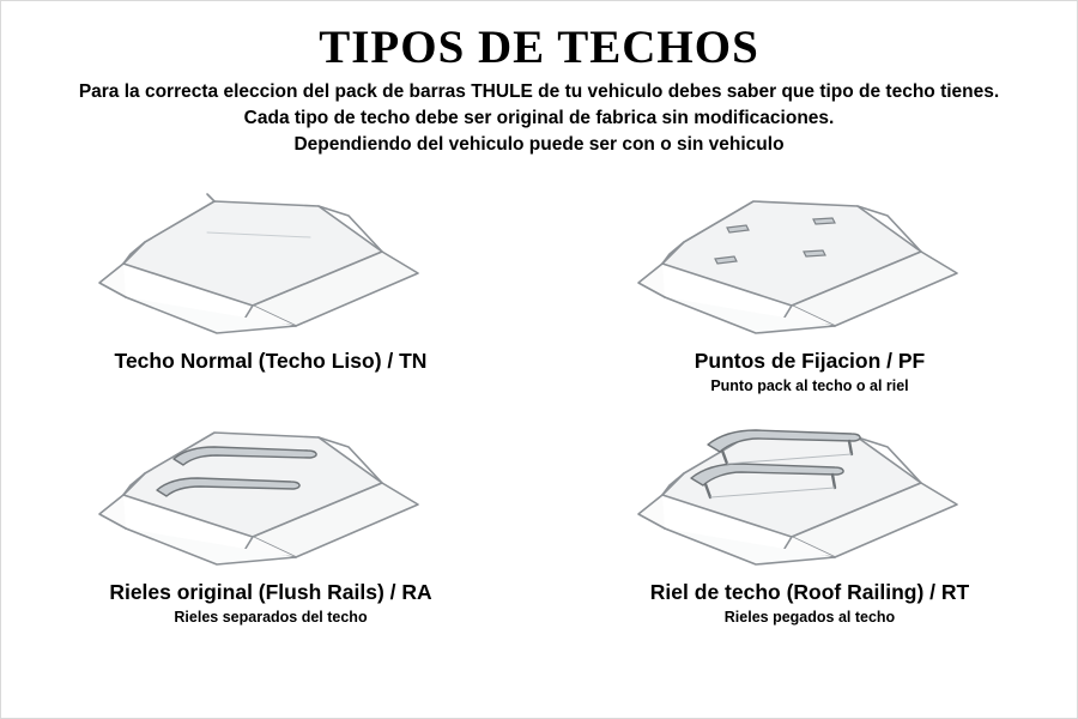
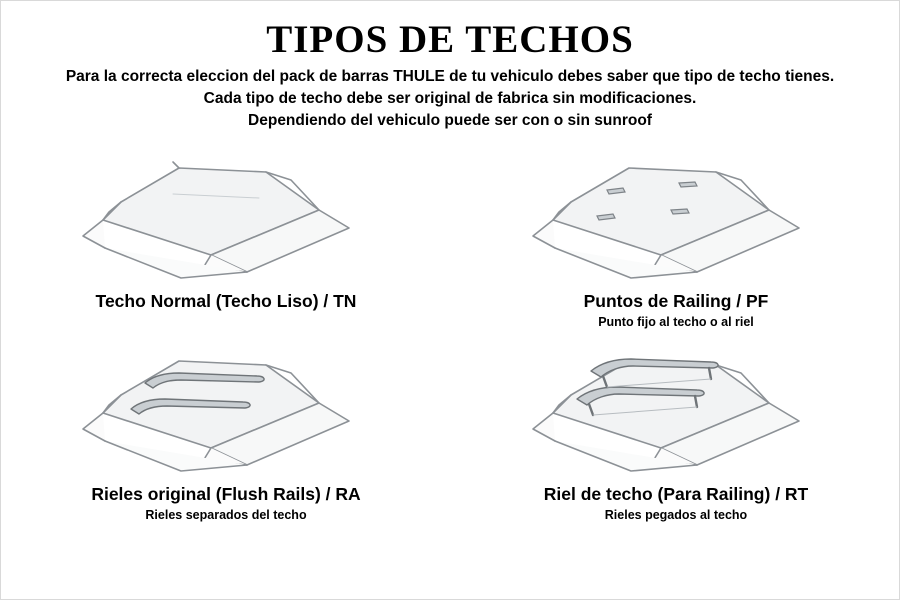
  TIPOS DE TECHOS
  Para la correcta eleccion del pack de barras THULE de tu vehiculo debes saber que tipo de techo tienes.
  Cada tipo de techo debe ser original de fabrica sin modificaciones.
- Dependiendo del vehiculo puede ser con o sin vehiculo
+ Dependiendo del vehiculo puede ser con o sin sunroof
  Techo Normal (Techo Liso) / TN
- Puntos de Fijacion / PF
+ Puntos de Railing / PF
- Punto pack al techo o al riel
+ Punto fijo al techo o al riel
  Rieles original (Flush Rails) / RA
  Rieles separados del techo
- Riel de techo (Roof Railing) / RT
+ Riel de techo (Para Railing) / RT
  Rieles pegados al techo
